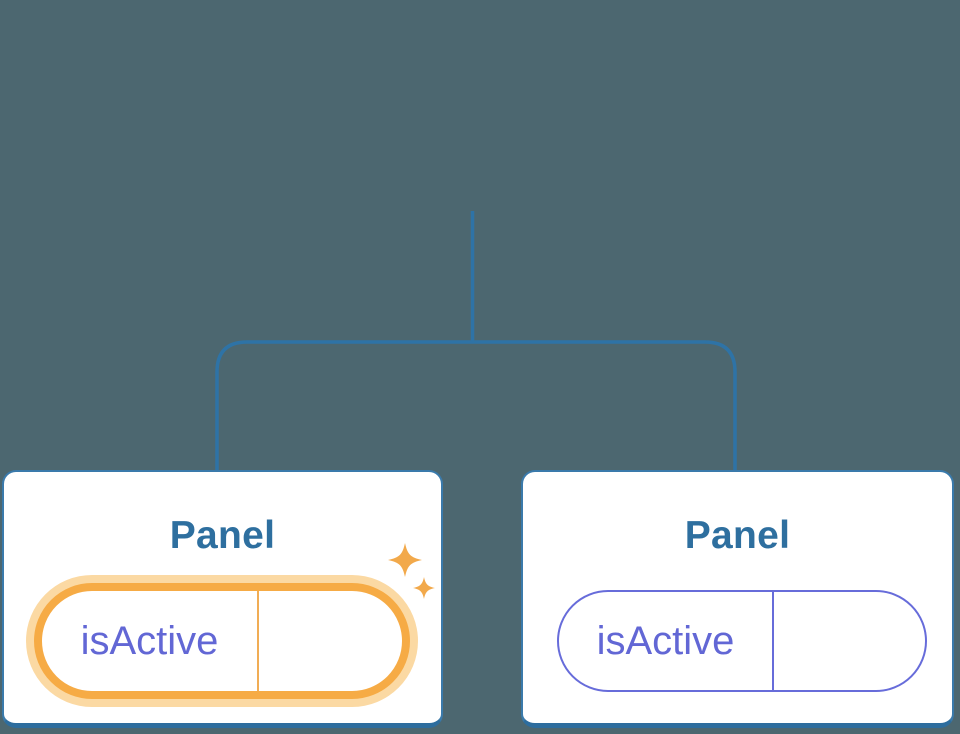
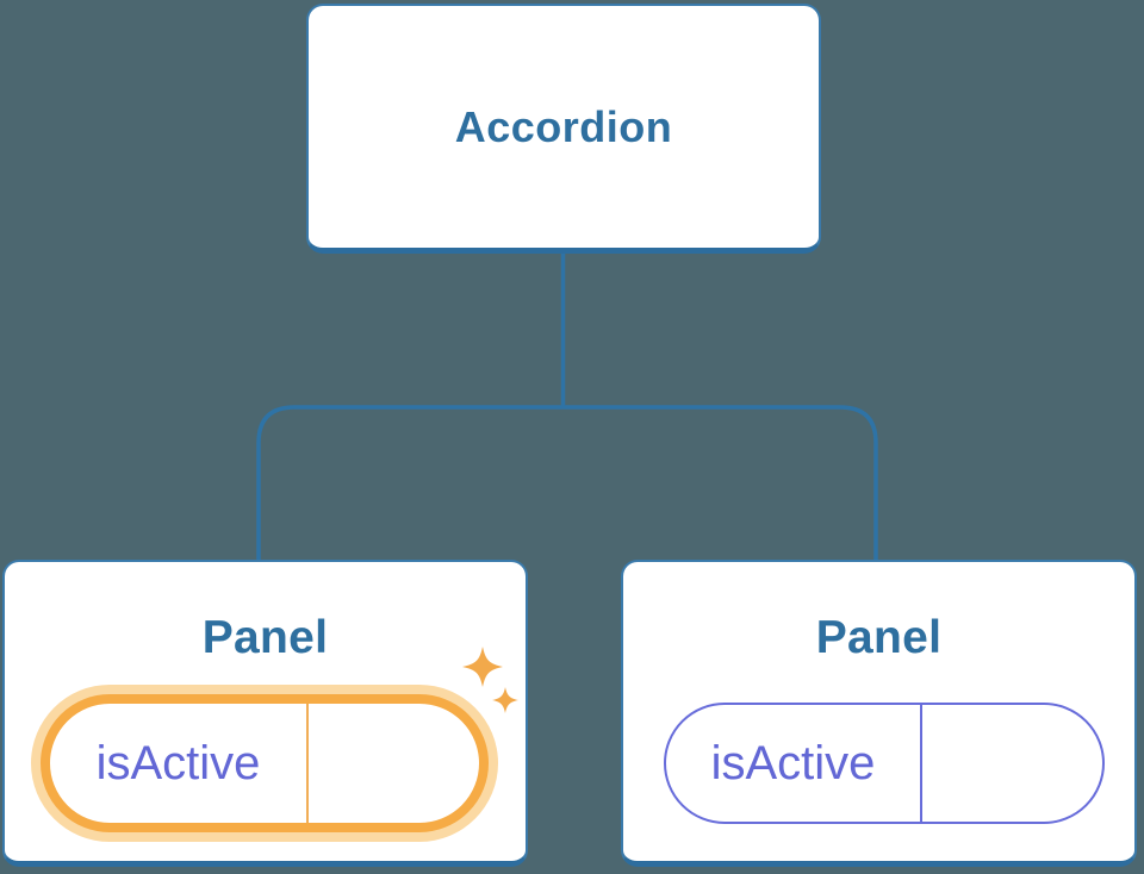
+ Accordion
  Panel
  isActive
  Panel
  isActive
